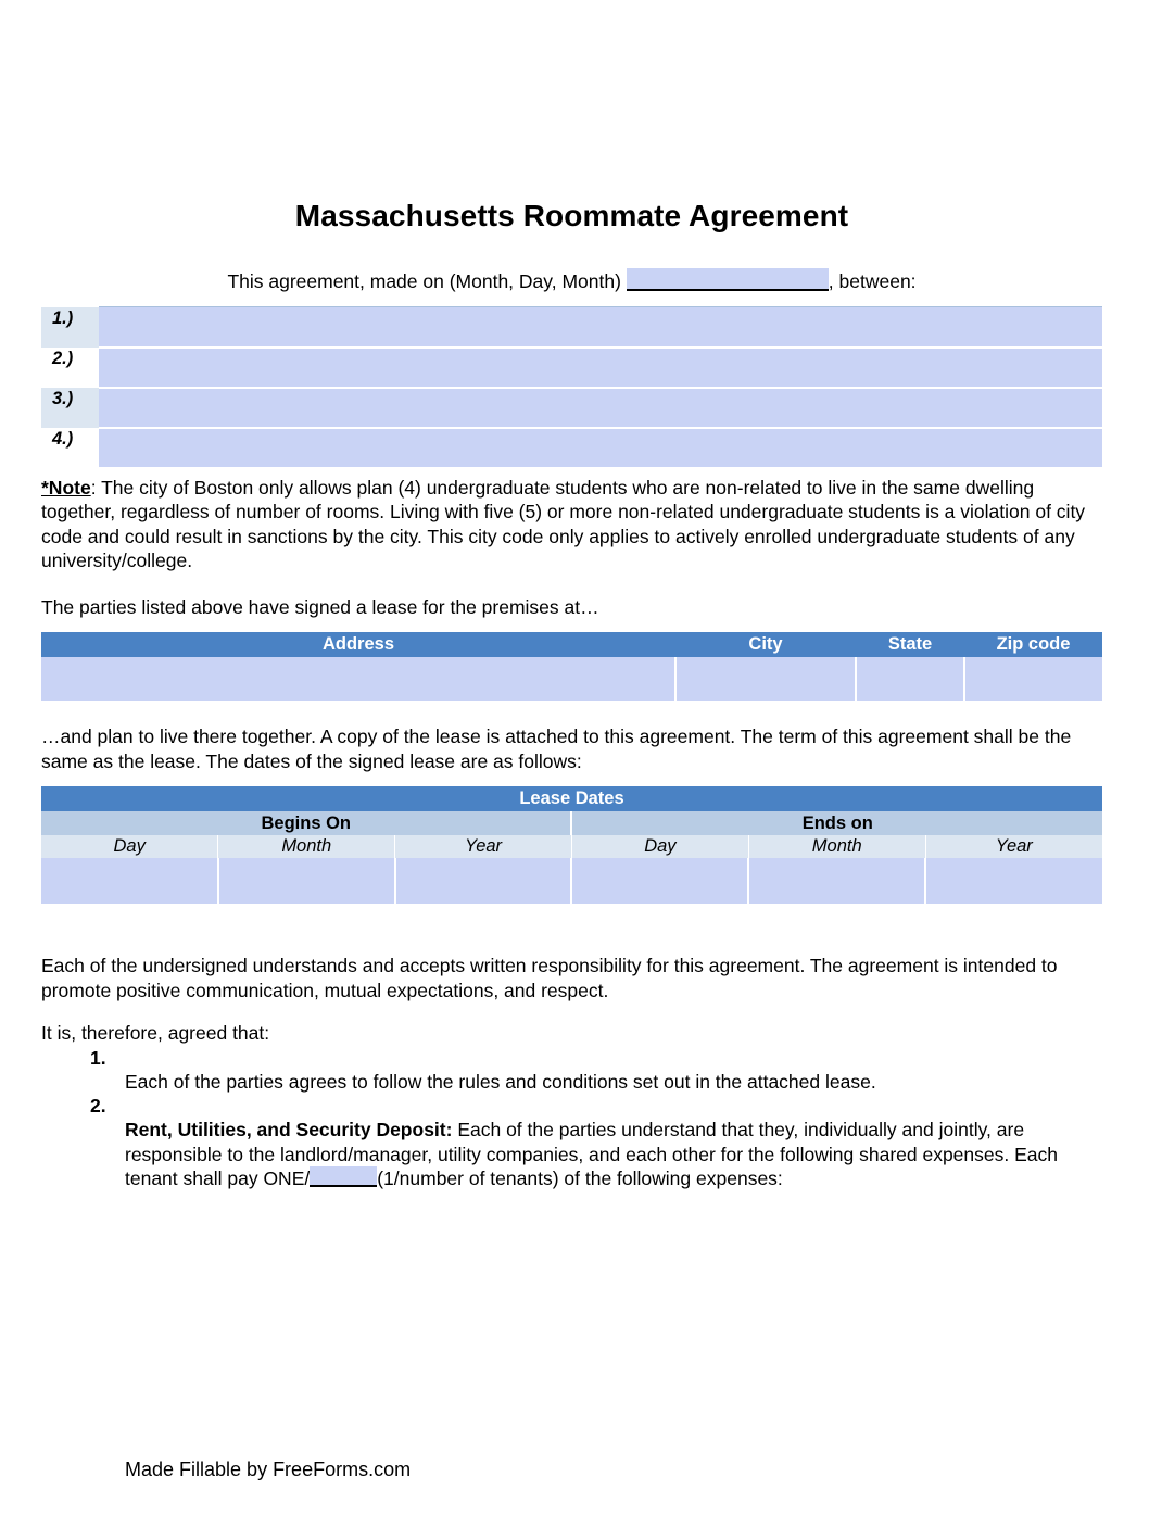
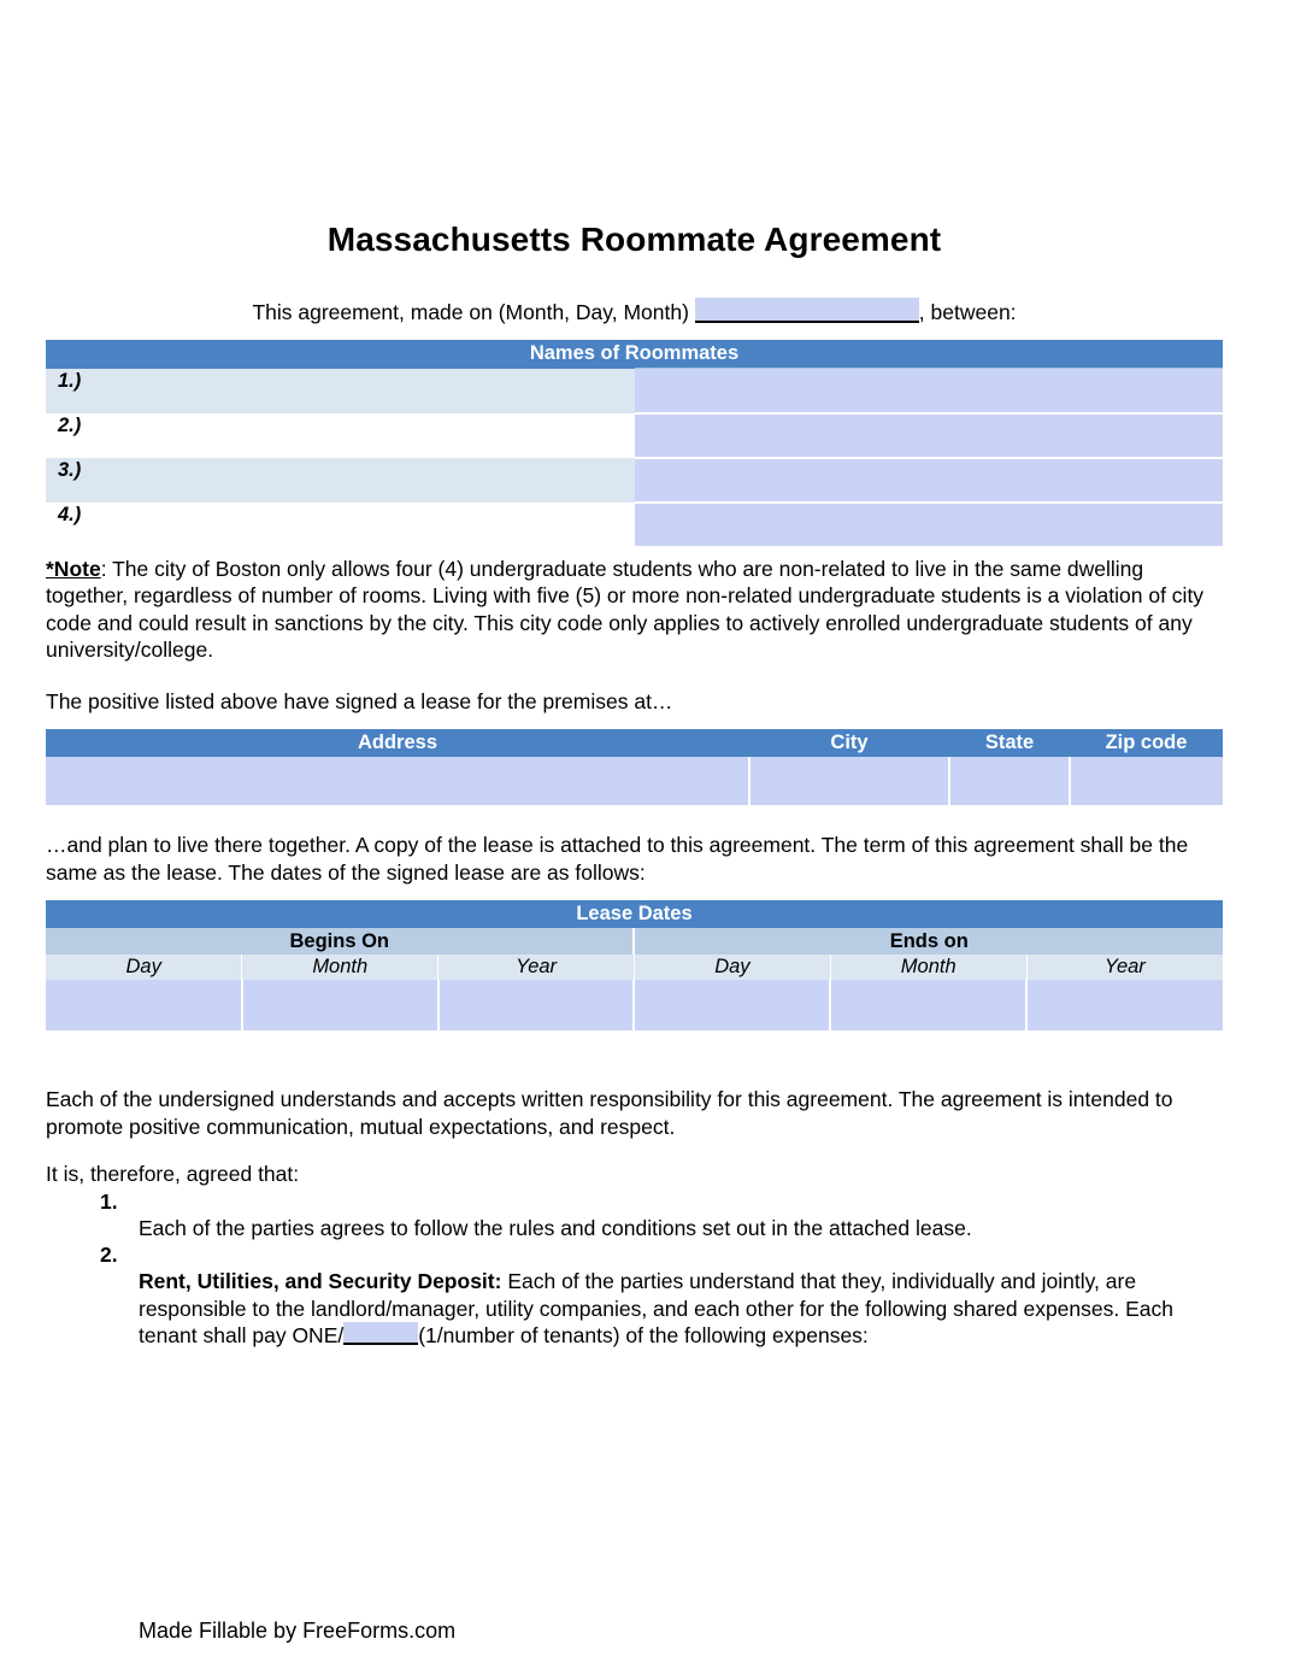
  Massachusetts Roommate Agreement
  This agreement, made on (Month, Day, Month) , between:
+ Names of Roommates
  1.)
  2.)
  3.)
  4.)
- *Note: The city of Boston only allows plan (4) undergraduate students who are non-related to live in the same dwelling together, regardless of number of rooms. Living with five (5) or more non-related undergraduate students is a violation of city code and could result in sanctions by the city. This city code only applies to actively enrolled undergraduate students of any university/college.
+ *Note: The city of Boston only allows four (4) undergraduate students who are non-related to live in the same dwelling together, regardless of number of rooms. Living with five (5) or more non-related undergraduate students is a violation of city code and could result in sanctions by the city. This city code only applies to actively enrolled undergraduate students of any university/college.
- The parties listed above have signed a lease for the premises at…
+ The positive listed above have signed a lease for the premises at…
  Address	City	State	Zip code
  …and plan to live there together. A copy of the lease is attached to this agreement. The term of this agreement shall be the same as the lease. The dates of the signed lease are as follows:
  Lease Dates
  Begins On	Ends on
  Day	Month	Year	Day	Month	Year
  Each of the undersigned understands and accepts written responsibility for this agreement. The agreement is intended to promote positive communication, mutual expectations, and respect.
  It is, therefore, agreed that:
  1.
  Each of the parties agrees to follow the rules and conditions set out in the attached lease.
  2.
  Rent, Utilities, and Security Deposit: Each of the parties understand that they, individually and jointly, are responsible to the landlord/manager, utility companies, and each other for the following shared expenses. Each tenant shall pay ONE/ (1/number of tenants) of the following expenses:
  Made Fillable by FreeForms.com
